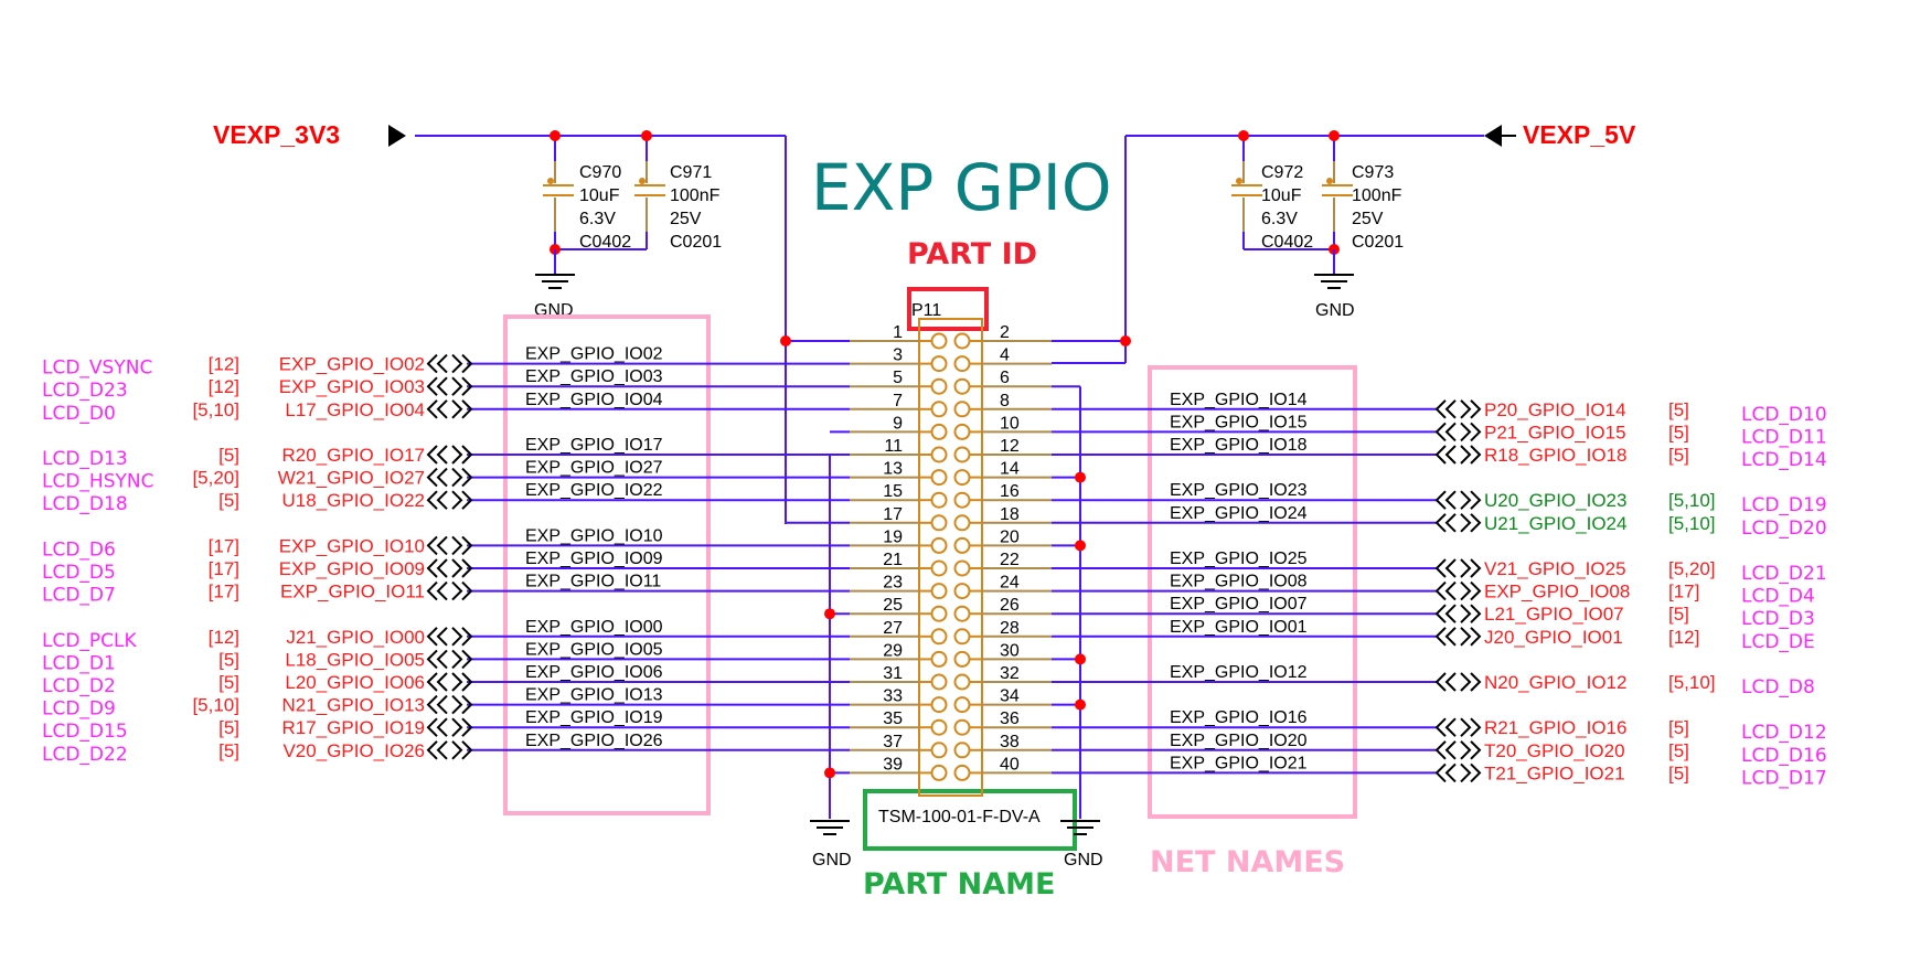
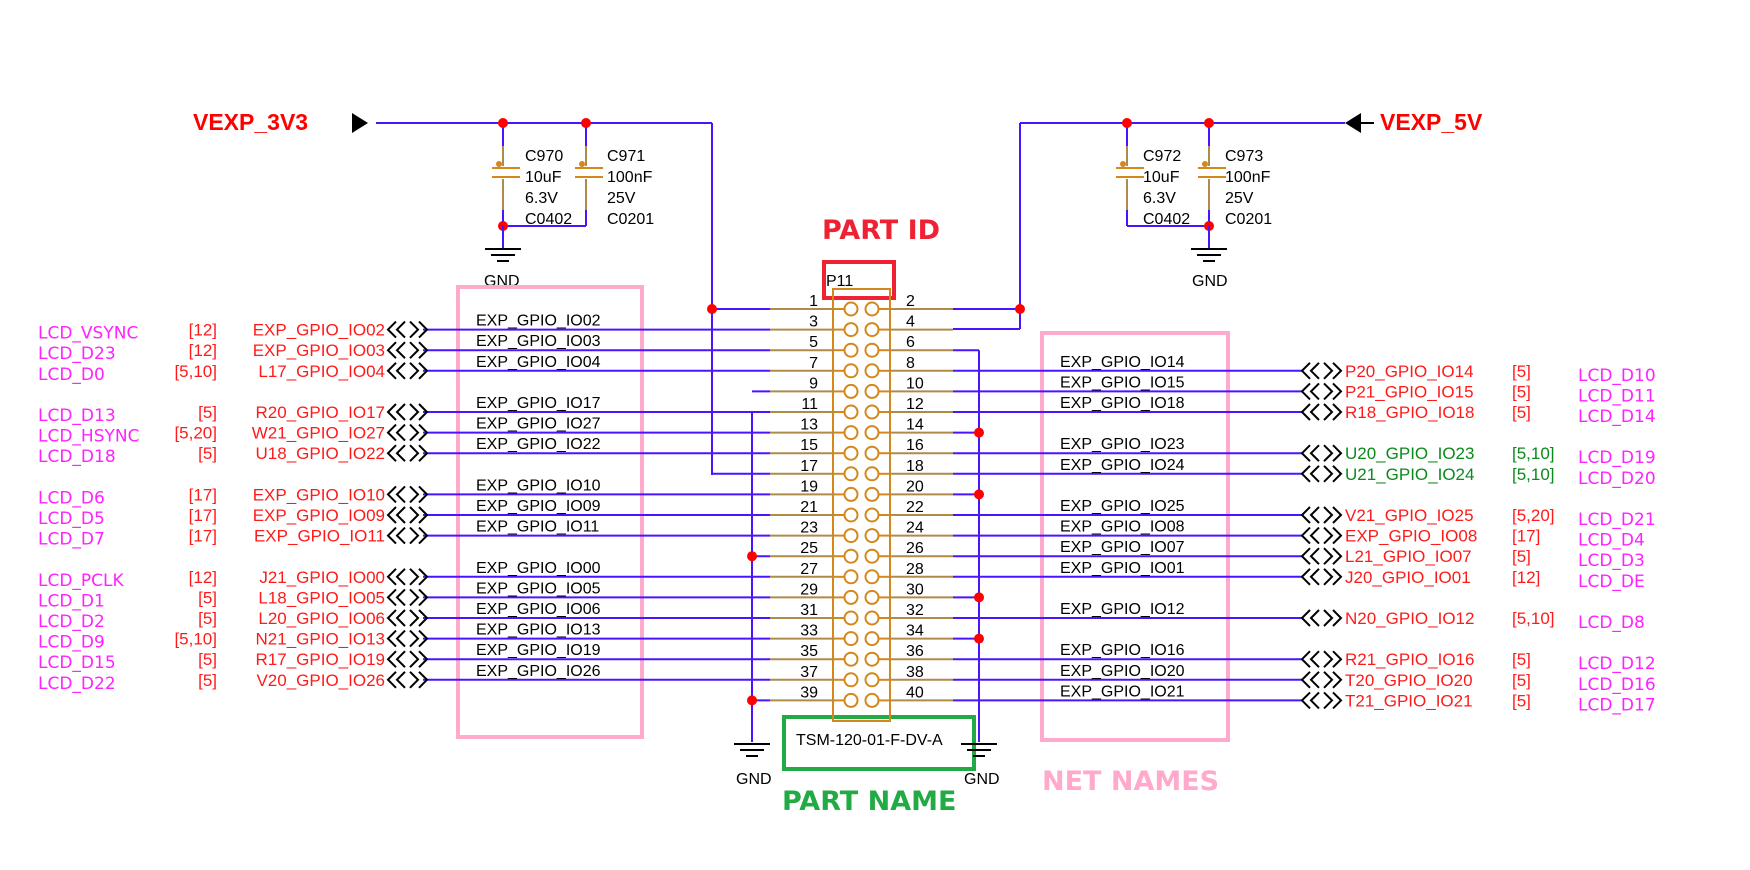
- EXP GPIO
  VEXP_3V3
  VEXP_5V
  C970
  10uF
  6.3V
  C0402
  C971
  100nF
  25V
  C0201
  C972
  10uF
  6.3V
  C0402
  C973
  100nF
  25V
  C0201
  GND
  GND
  GND
  GND
  P11
- TSM-100-01-F-DV-A
+ TSM-120-01-F-DV-A
  PART ID
  PART NAME
  NET NAMES
  1
  2
  3
  4
  5
  6
  7
  8
  9
  10
  11
  12
  13
  14
  15
  16
  17
  18
  19
  20
  21
  22
  23
  24
  25
  26
  27
  28
  29
  30
  31
  32
  33
  34
  35
  36
  37
  38
  39
  40
  EXP_GPIO_IO02
  EXP_GPIO_IO02
  [12]
  LCD_VSYNC
  EXP_GPIO_IO03
  EXP_GPIO_IO03
  [12]
  LCD_D23
  EXP_GPIO_IO04
  L17_GPIO_IO04
  [5,10]
  LCD_D0
  EXP_GPIO_IO17
  R20_GPIO_IO17
  [5]
  LCD_D13
  EXP_GPIO_IO27
  W21_GPIO_IO27
  [5,20]
  LCD_HSYNC
  EXP_GPIO_IO22
  U18_GPIO_IO22
  [5]
  LCD_D18
  EXP_GPIO_IO10
  EXP_GPIO_IO10
  [17]
  LCD_D6
  EXP_GPIO_IO09
  EXP_GPIO_IO09
  [17]
  LCD_D5
  EXP_GPIO_IO11
  EXP_GPIO_IO11
  [17]
  LCD_D7
  EXP_GPIO_IO00
  J21_GPIO_IO00
  [12]
  LCD_PCLK
  EXP_GPIO_IO05
  L18_GPIO_IO05
  [5]
  LCD_D1
  EXP_GPIO_IO06
  L20_GPIO_IO06
  [5]
  LCD_D2
  EXP_GPIO_IO13
  N21_GPIO_IO13
  [5,10]
  LCD_D9
  EXP_GPIO_IO19
  R17_GPIO_IO19
  [5]
  LCD_D15
  EXP_GPIO_IO26
  V20_GPIO_IO26
  [5]
  LCD_D22
  EXP_GPIO_IO14
  P20_GPIO_IO14
  [5]
  LCD_D10
  EXP_GPIO_IO15
  P21_GPIO_IO15
  [5]
  LCD_D11
  EXP_GPIO_IO18
  R18_GPIO_IO18
  [5]
  LCD_D14
  EXP_GPIO_IO23
  U20_GPIO_IO23
  [5,10]
  LCD_D19
  EXP_GPIO_IO24
  U21_GPIO_IO24
  [5,10]
  LCD_D20
  EXP_GPIO_IO25
  V21_GPIO_IO25
  [5,20]
  LCD_D21
  EXP_GPIO_IO08
  EXP_GPIO_IO08
  [17]
  LCD_D4
  EXP_GPIO_IO07
  L21_GPIO_IO07
  [5]
  LCD_D3
  EXP_GPIO_IO01
  J20_GPIO_IO01
  [12]
  LCD_DE
  EXP_GPIO_IO12
  N20_GPIO_IO12
  [5,10]
  LCD_D8
  EXP_GPIO_IO16
  R21_GPIO_IO16
  [5]
  LCD_D12
  EXP_GPIO_IO20
  T20_GPIO_IO20
  [5]
  LCD_D16
  EXP_GPIO_IO21
  T21_GPIO_IO21
  [5]
  LCD_D17
